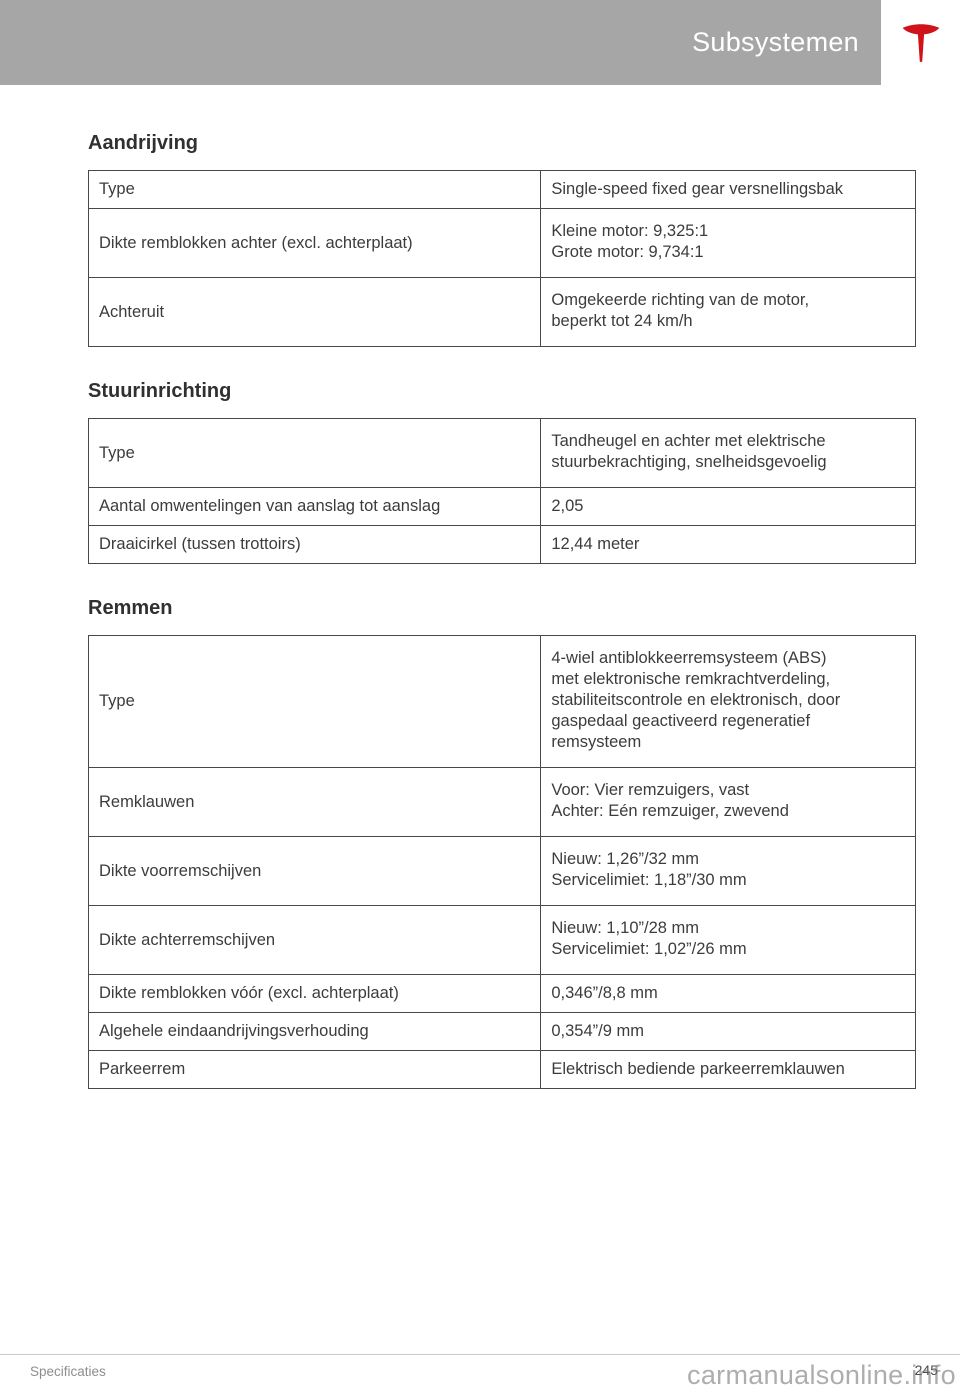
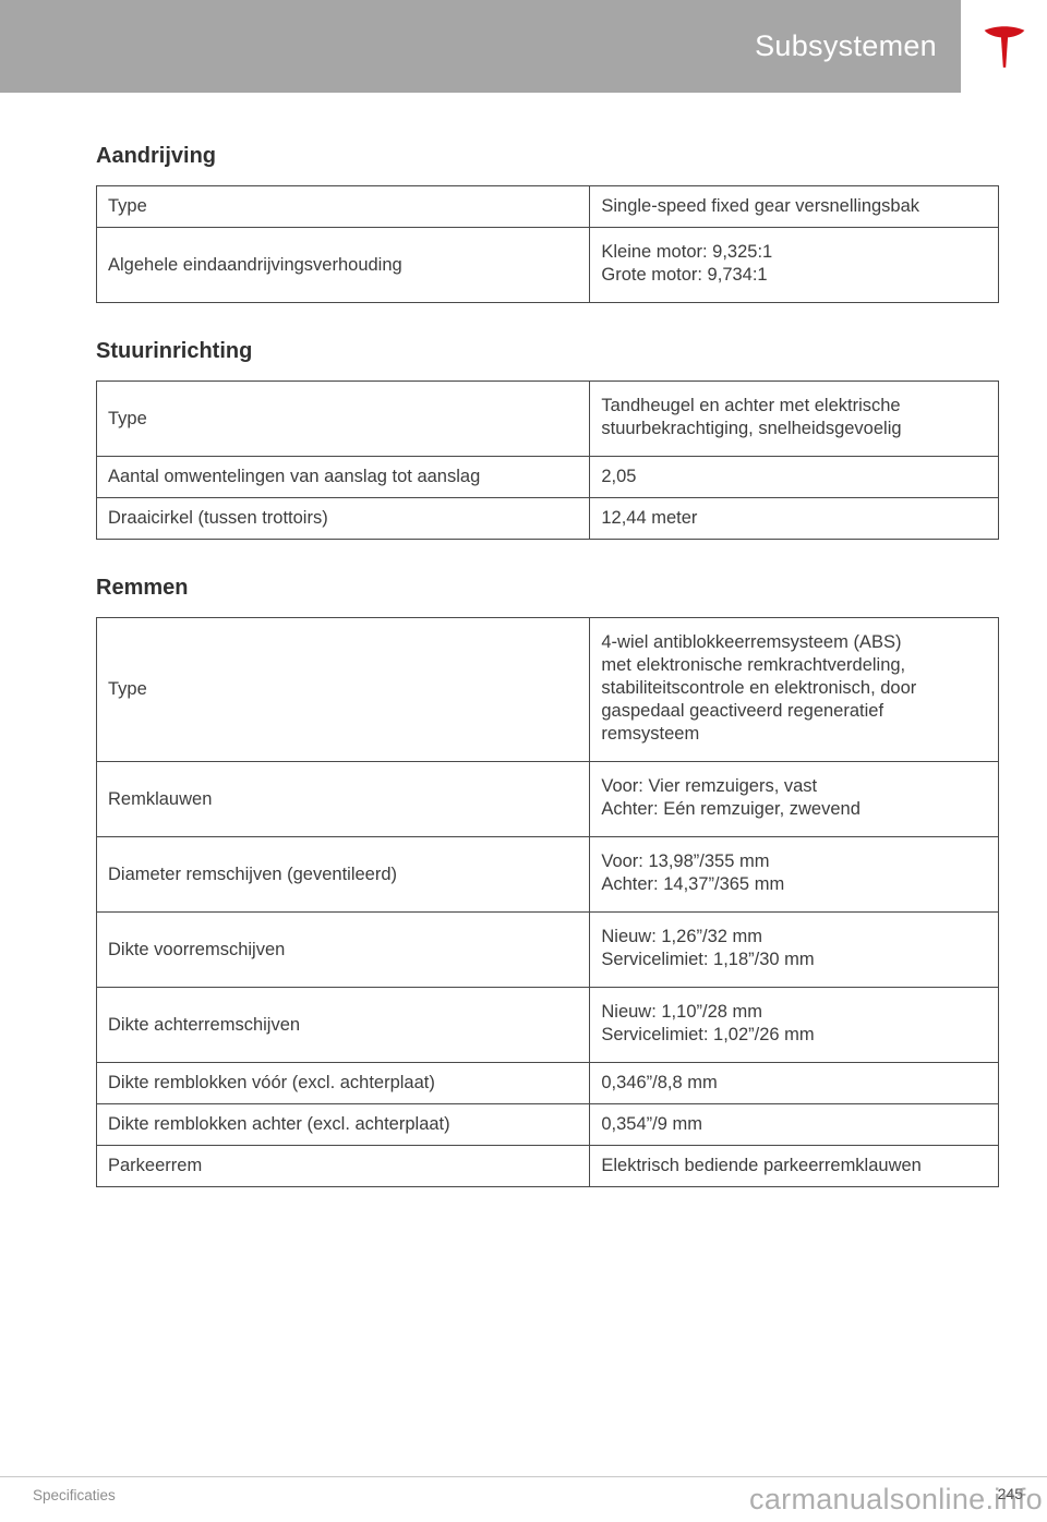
  Subsystemen
  Aandrijving
  Type	Single-speed fixed gear versnellingsbak
- Dikte remblokken achter (excl. achterplaat)	Kleine motor: 9,325:1 Grote motor: 9,734:1
+ Algehele eindaandrijvingsverhouding	Kleine motor: 9,325:1 Grote motor: 9,734:1
- Achteruit	Omgekeerde richting van de motor, beperkt tot 24 km/h
  Stuurinrichting
  Type	Tandheugel en achter met elektrische stuurbekrachtiging, snelheidsgevoelig
  Aantal omwentelingen van aanslag tot aanslag	2,05
  Draaicirkel (tussen trottoirs)	12,44 meter
  Remmen
  Type	4-wiel antiblokkeerremsysteem (ABS) met elektronische remkrachtverdeling, stabiliteitscontrole en elektronisch, door gaspedaal geactiveerd regeneratief remsysteem
  Remklauwen	Voor: Vier remzuigers, vast Achter: Eén remzuiger, zwevend
+ Diameter remschijven (geventileerd)	Voor: 13,98”/355 mm Achter: 14,37”/365 mm
  Dikte voorremschijven	Nieuw: 1,26”/32 mm Servicelimiet: 1,18”/30 mm
  Dikte achterremschijven	Nieuw: 1,10”/28 mm Servicelimiet: 1,02”/26 mm
  Dikte remblokken vóór (excl. achterplaat)	0,346”/8,8 mm
- Algehele eindaandrijvingsverhouding	0,354”/9 mm
+ Dikte remblokken achter (excl. achterplaat)	0,354”/9 mm
  Parkeerrem	Elektrisch bediende parkeerremklauwen
  Specificaties
  245
  carmanualsonline.info
